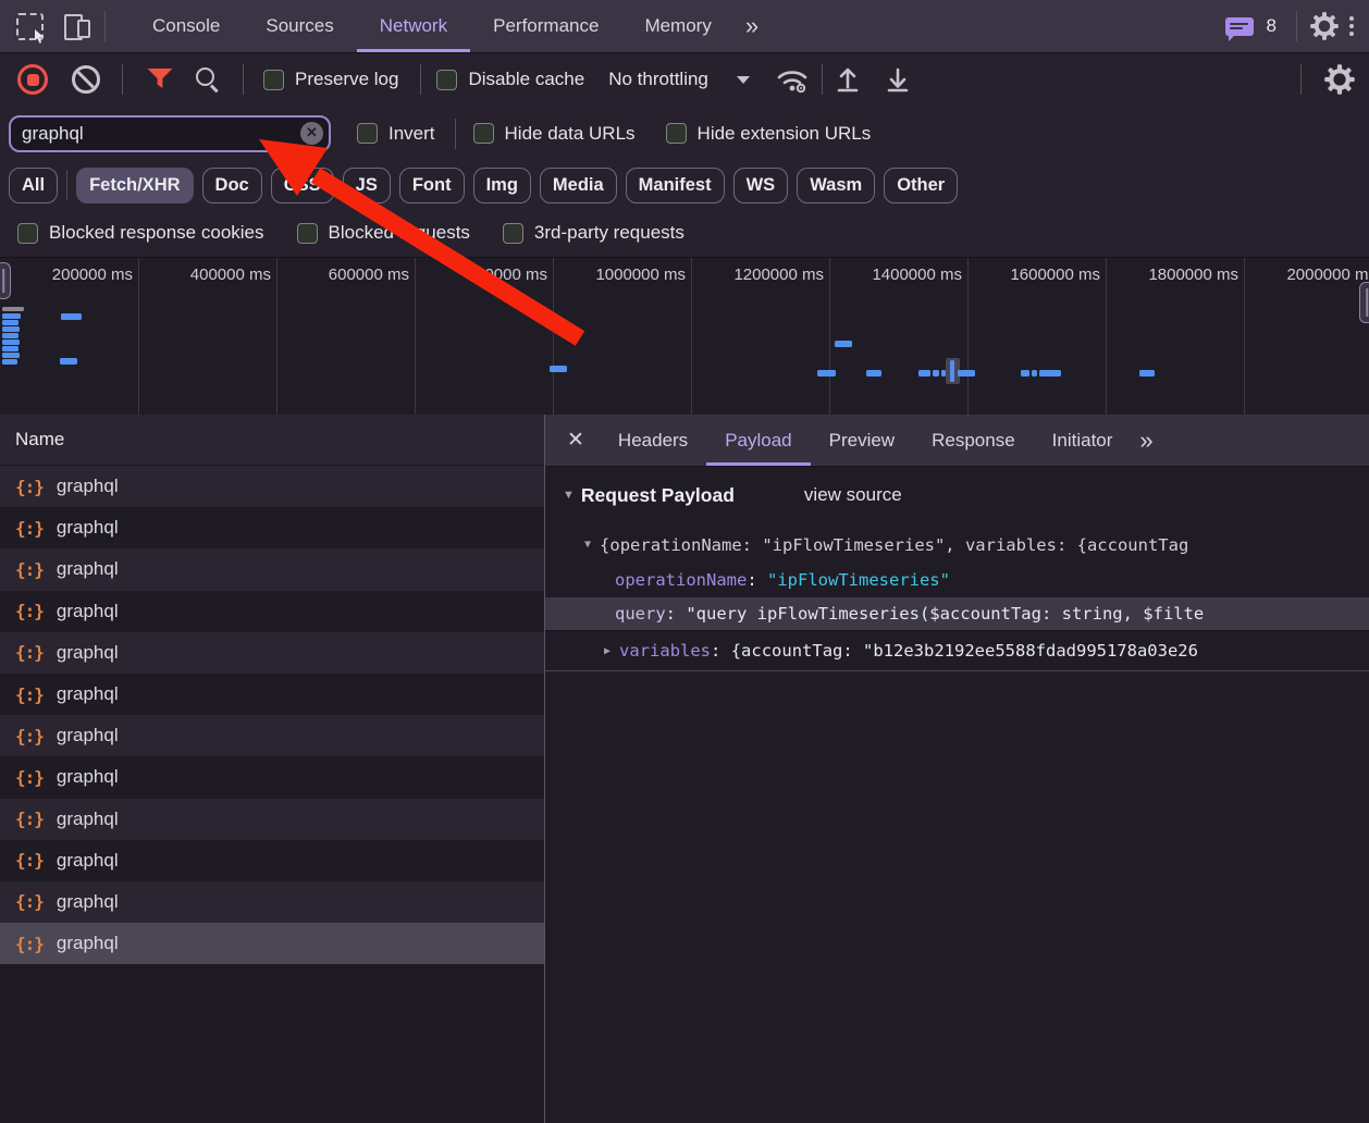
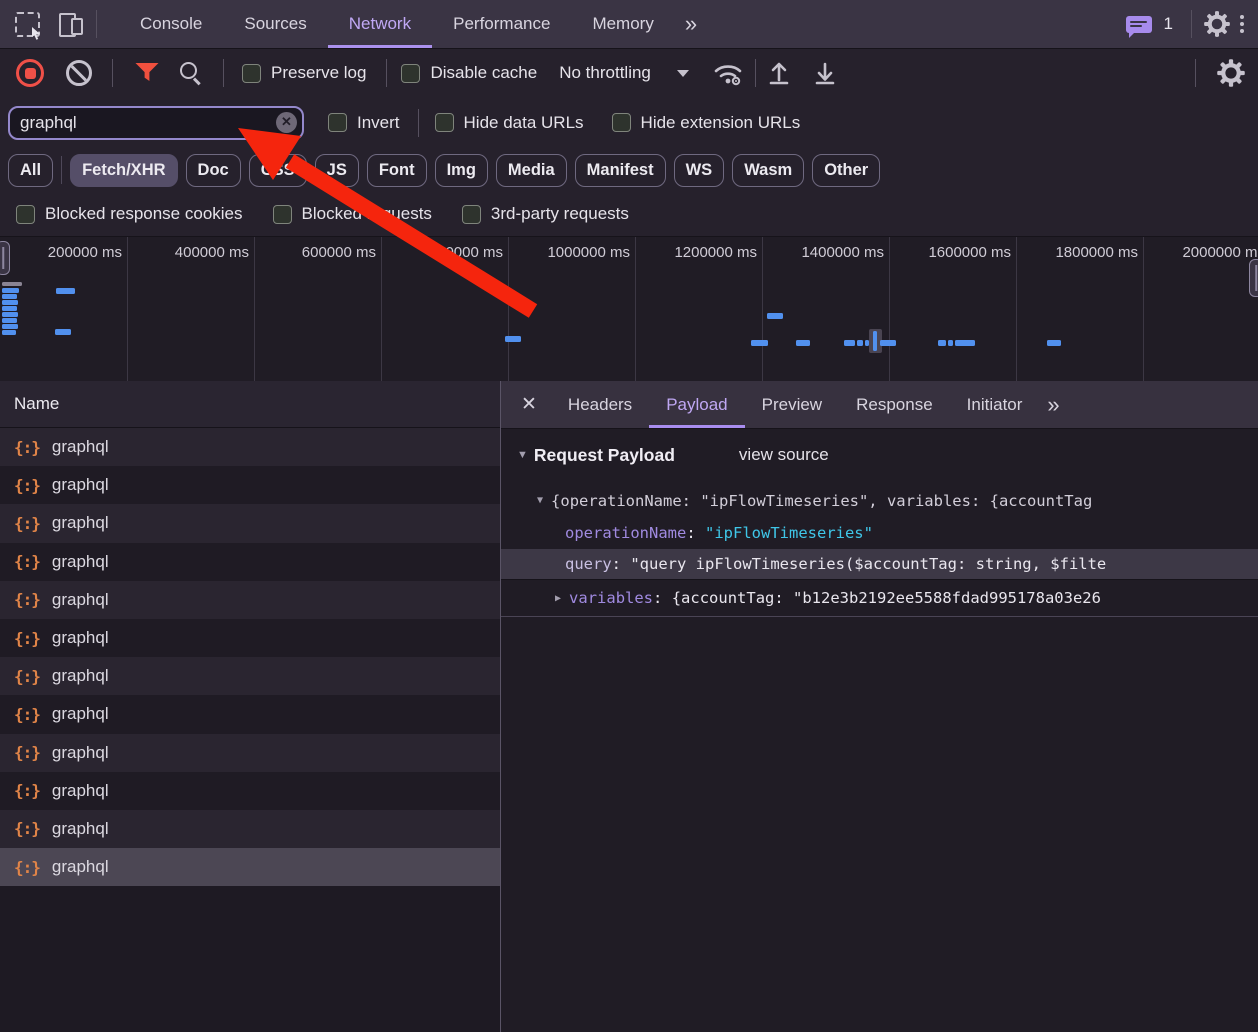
  Console
  Sources
  Network
  Performance
  Memory
  »
- 8
+ 1
  Preserve log
  Disable cache
  No throttling
  graphql
  ✕
  Invert
  Hide data URLs
  Hide extension URLs
  All
  Fetch/XHR
  Doc
  JS
  Font
  Img
  Media
  Manifest
  WS
  Wasm
  Other
  Blocked response cookies
  Blockeduests
  3rd-party requests
  200000 ms
  400000 ms
  600000 ms
  1000000 ms
  1200000 ms
  1400000 ms
  1600000 ms
  1800000 ms
  2000000 m
  Name
  {:}
  graphql
  {:}
  graphql
  {:}
  graphql
  {:}
  graphql
  {:}
  graphql
  {:}
  graphql
  {:}
  graphql
  {:}
  graphql
  {:}
  graphql
  {:}
  graphql
  {:}
  graphql
  {:}
  graphql
  ✕
  Headers
  Payload
  Preview
  Response
  Initiator
  »
  ▼
  Request Payload
  view source
  ▼
  {operationName: "ipFlowTimeseries", variables: {accountTag
  operationName
  :
  "ipFlowTimeseries"
  query
  :
  "query ipFlowTimeseries($accountTag: string, $filte
  ▶
  variables
  :
  {accountTag: "b12e3b2192ee5588fdad995178a03e26
